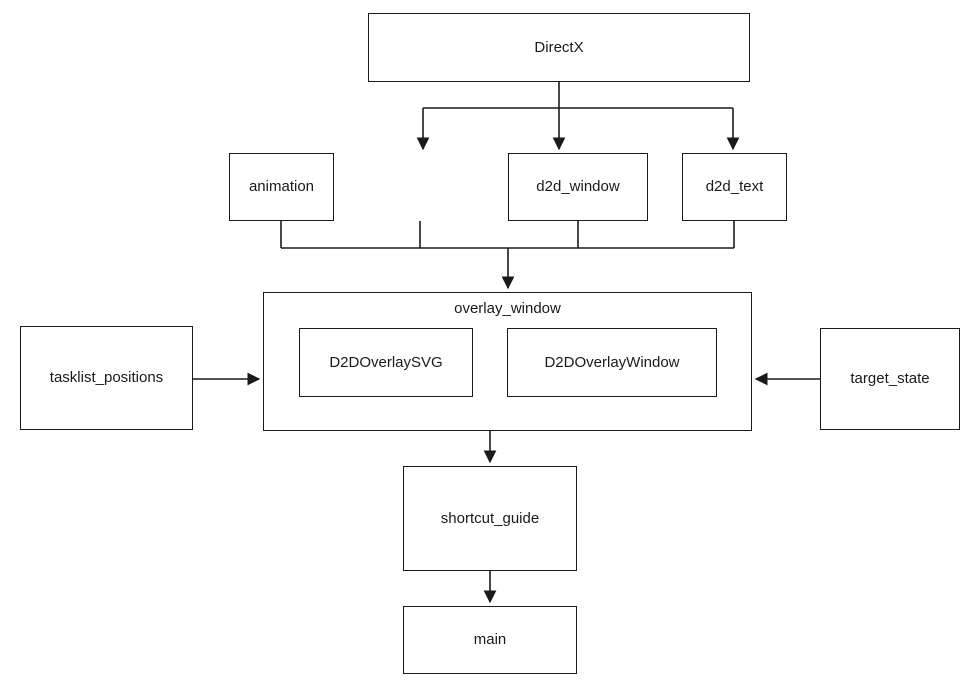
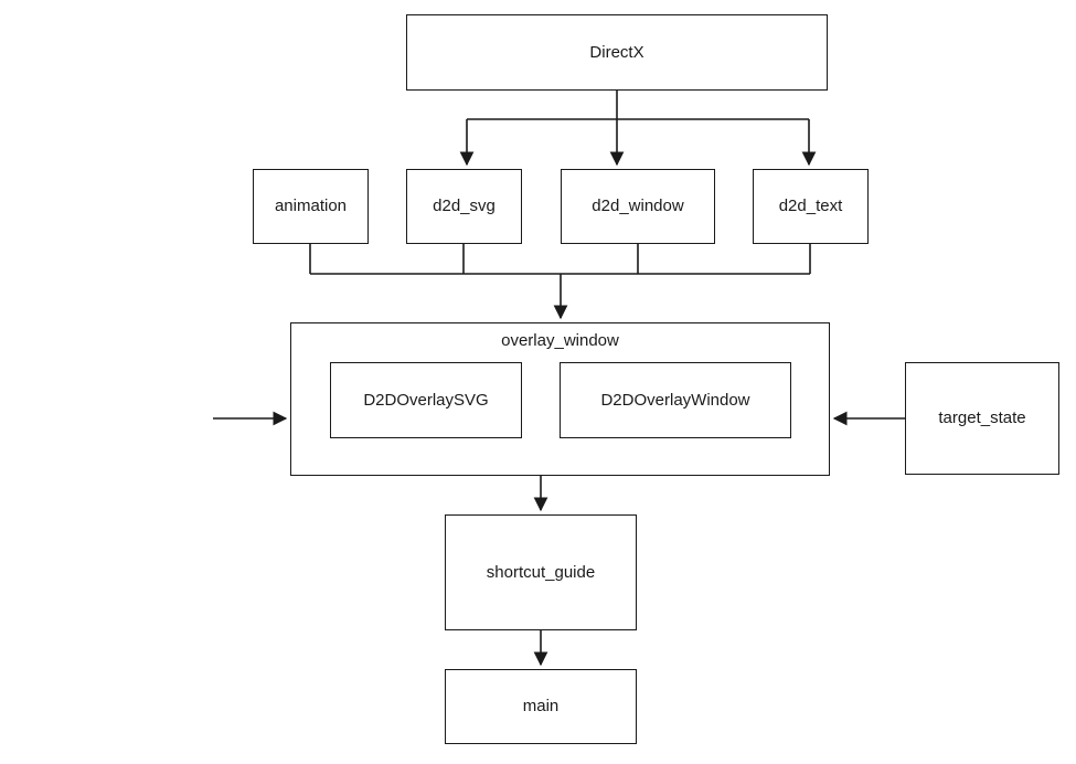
  overlay_window
  DirectX
  animation
+ d2d_svg
  d2d_window
  d2d_text
  D2DOverlaySVG
  D2DOverlayWindow
- tasklist_positions
  target_state
  shortcut_guide
  main
